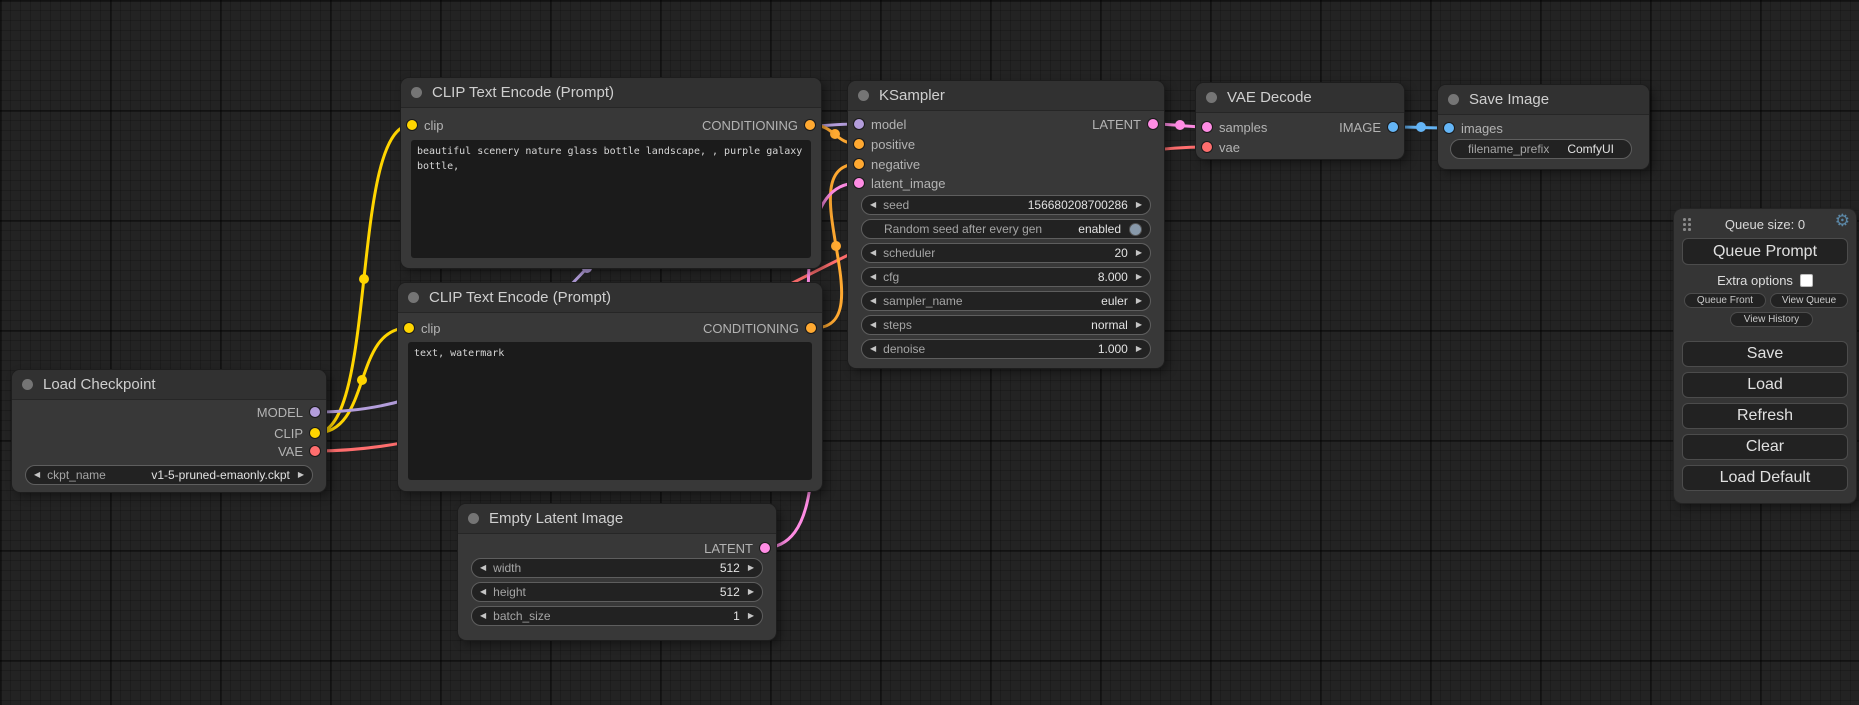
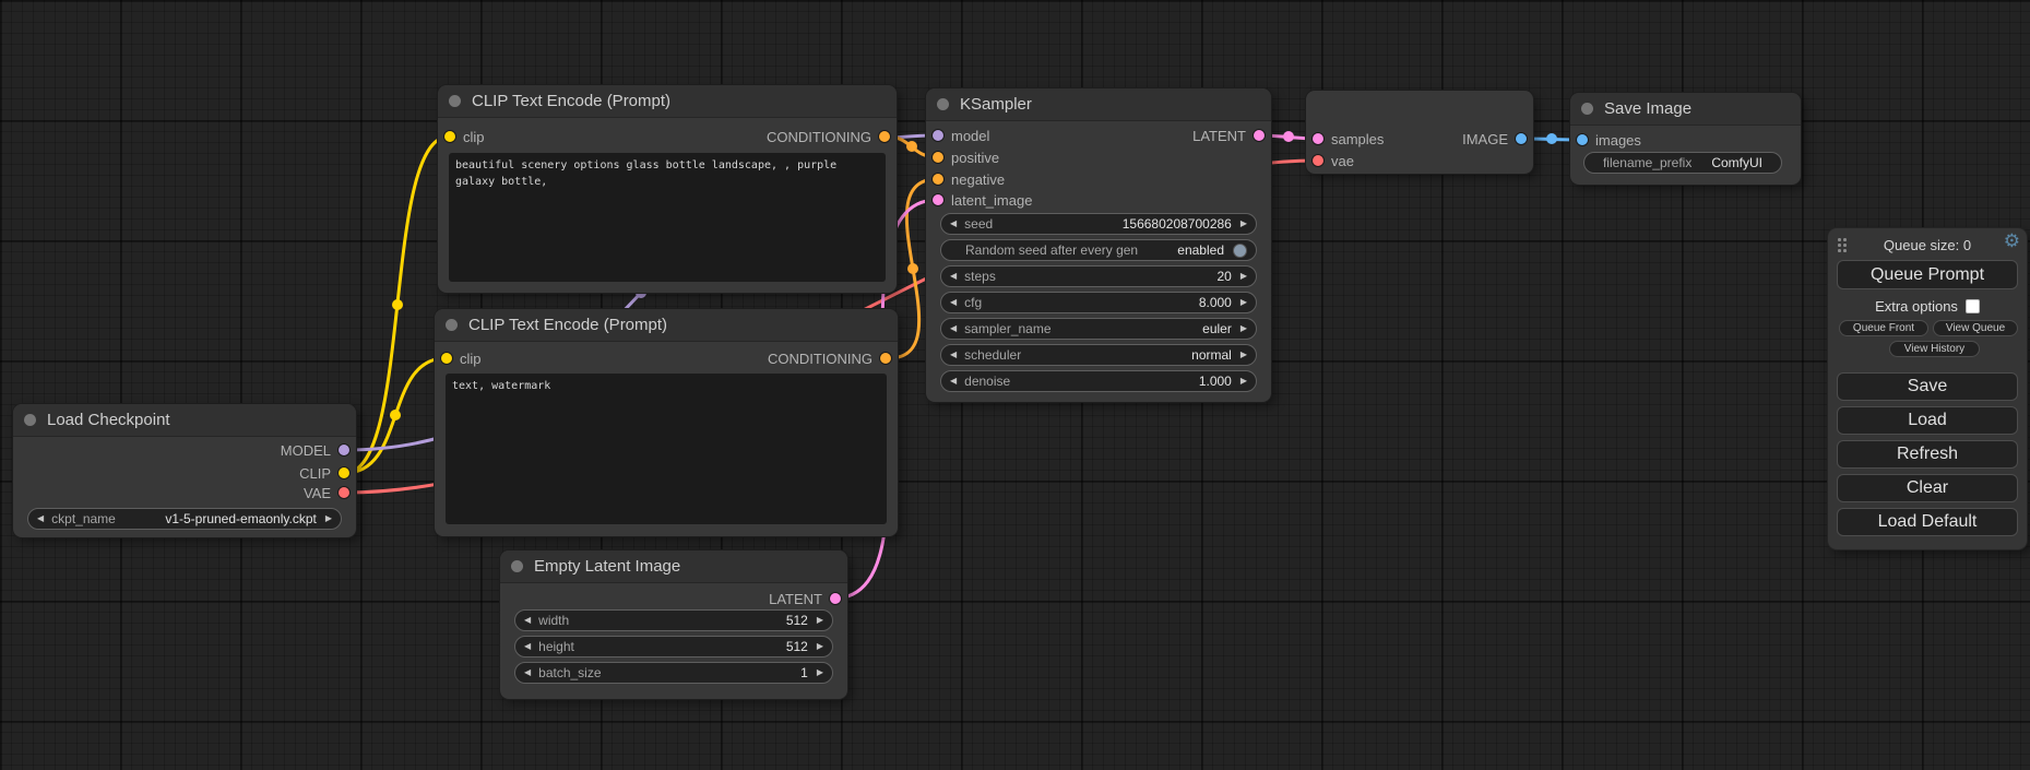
  Load Checkpoint
  MODEL
  CLIP
  VAE
  ◀
  ckpt_name
  v1-5-pruned-emaonly.ckpt
  ▶
  CLIP Text Encode (Prompt)
  clip
  CONDITIONING
- beautiful scenery nature glass bottle landscape, , purple galaxy bottle,
+ beautiful scenery options glass bottle landscape, , purple galaxy bottle,
  CLIP Text Encode (Prompt)
  clip
  CONDITIONING
  text, watermark
  Empty Latent Image
  LATENT
  ◀
  width
  512
  ▶
  ◀
  height
  512
  ▶
  ◀
  batch_size
  1
  ▶
  KSampler
  model
  positive
  negative
  latent_image
  LATENT
  ◀
  seed
  156680208700286
  ▶
  Random seed after every gen
  enabled
  ◀
- scheduler
+ steps
  20
  ▶
  ◀
  cfg
  8.000
  ▶
  ◀
  sampler_name
  euler
  ▶
  ◀
- steps
+ scheduler
  normal
  ▶
  ◀
  denoise
  1.000
  ▶
- VAE Decode
  samples
  vae
  IMAGE
  Save Image
  images
  filename_prefix
  ComfyUI
  Queue size: 0
  ⚙
  Queue Prompt
  Extra options
  Queue Front
  View Queue
  View History
  Save
  Load
  Refresh
  Clear
  Load Default
